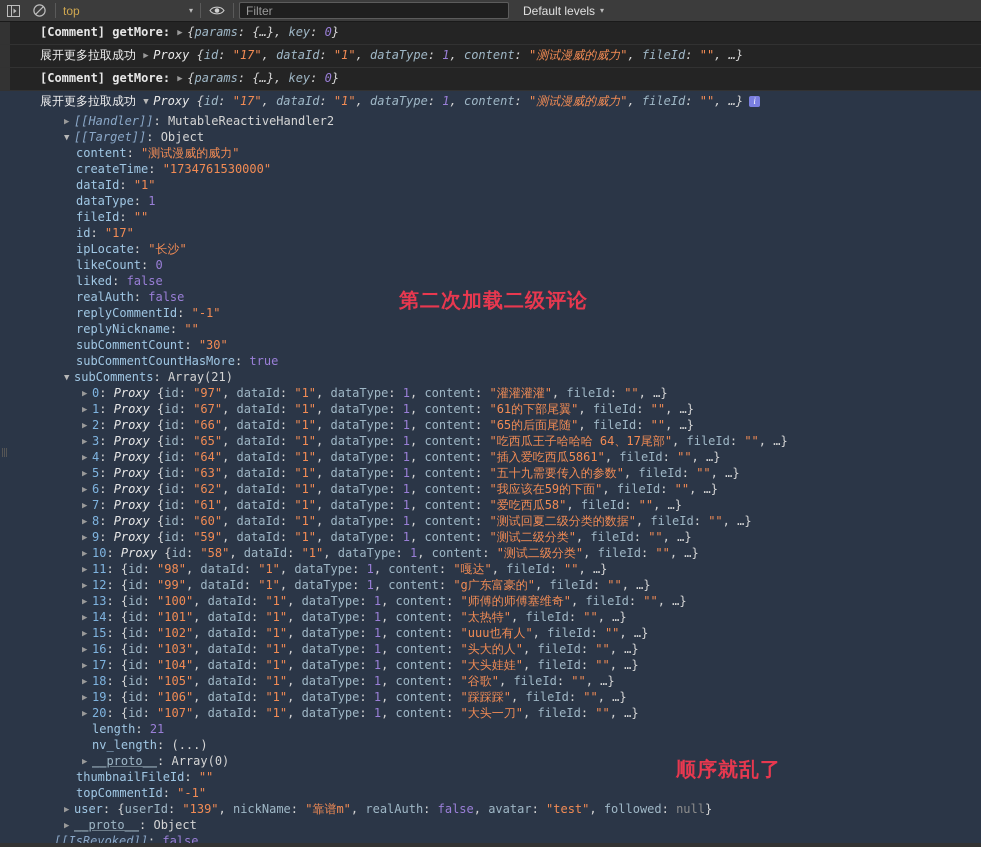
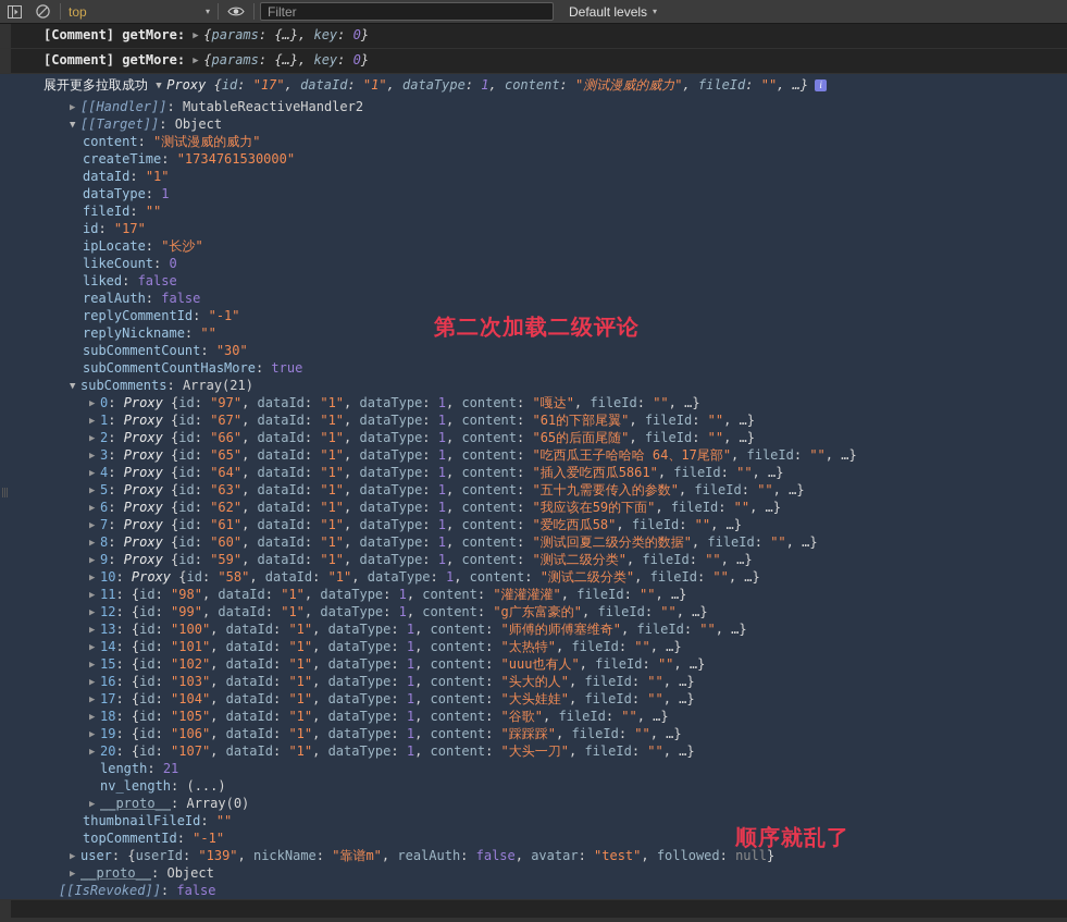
  top
  ▾
  Filter
  Default levels
  ▾
  [Comment] getMore: ▶ {params: {…}, key: 0}
- 展开更多拉取成功 ▶ Proxy {id: "17", dataId: "1", dataType: 1, content: "测试漫威的威力", fileId: "", …}
  [Comment] getMore: ▶ {params: {…}, key: 0}
  展开更多拉取成功 ▼ Proxy {id: "17", dataId: "1", dataType: 1, content: "测试漫威的威力", fileId: "", …} i
  ▶ [[Handler]]: MutableReactiveHandler2
  ▼ [[Target]]: Object
  content: "测试漫威的威力"
  createTime: "1734761530000"
  dataId: "1"
  dataType: 1
  fileId: ""
  id: "17"
  ipLocate: "长沙"
  likeCount: 0
  liked: false
  realAuth: false
  replyCommentId: "-1"
  replyNickname: ""
  subCommentCount: "30"
  subCommentCountHasMore: true
  ▼ subComments: Array(21)
- ▶ 0: Proxy {id: "97", dataId: "1", dataType: 1, content: "灌灌灌灌", fileId: "", …}
+ ▶ 0: Proxy {id: "97", dataId: "1", dataType: 1, content: "嘎达", fileId: "", …}
  ▶ 1: Proxy {id: "67", dataId: "1", dataType: 1, content: "61的下部尾翼", fileId: "", …}
  ▶ 2: Proxy {id: "66", dataId: "1", dataType: 1, content: "65的后面尾随", fileId: "", …}
  ▶ 3: Proxy {id: "65", dataId: "1", dataType: 1, content: "吃西瓜王子哈哈哈 64、17尾部", fileId: "", …}
  ▶ 4: Proxy {id: "64", dataId: "1", dataType: 1, content: "插入爱吃西瓜5861", fileId: "", …}
  ▶ 5: Proxy {id: "63", dataId: "1", dataType: 1, content: "五十九需要传入的参数", fileId: "", …}
  ▶ 6: Proxy {id: "62", dataId: "1", dataType: 1, content: "我应该在59的下面", fileId: "", …}
  ▶ 7: Proxy {id: "61", dataId: "1", dataType: 1, content: "爱吃西瓜58", fileId: "", …}
  ▶ 8: Proxy {id: "60", dataId: "1", dataType: 1, content: "测试回夏二级分类的数据", fileId: "", …}
  ▶ 9: Proxy {id: "59", dataId: "1", dataType: 1, content: "测试二级分类", fileId: "", …}
  ▶ 10: Proxy {id: "58", dataId: "1", dataType: 1, content: "测试二级分类", fileId: "", …}
- ▶ 11: {id: "98", dataId: "1", dataType: 1, content: "嘎达", fileId: "", …}
+ ▶ 11: {id: "98", dataId: "1", dataType: 1, content: "灌灌灌灌", fileId: "", …}
  ▶ 12: {id: "99", dataId: "1", dataType: 1, content: "g广东富豪的", fileId: "", …}
  ▶ 13: {id: "100", dataId: "1", dataType: 1, content: "师傅的师傅塞维奇", fileId: "", …}
  ▶ 14: {id: "101", dataId: "1", dataType: 1, content: "太热特", fileId: "", …}
  ▶ 15: {id: "102", dataId: "1", dataType: 1, content: "uuu也有人", fileId: "", …}
  ▶ 16: {id: "103", dataId: "1", dataType: 1, content: "头大的人", fileId: "", …}
  ▶ 17: {id: "104", dataId: "1", dataType: 1, content: "大头娃娃", fileId: "", …}
  ▶ 18: {id: "105", dataId: "1", dataType: 1, content: "谷歌", fileId: "", …}
  ▶ 19: {id: "106", dataId: "1", dataType: 1, content: "踩踩踩", fileId: "", …}
  ▶ 20: {id: "107", dataId: "1", dataType: 1, content: "大头一刀", fileId: "", …}
  length: 21
  nv_length: (...)
  ▶ __proto__: Array(0)
  thumbnailFileId: ""
  topCommentId: "-1"
  ▶ user: {userId: "139", nickName: "靠谱m", realAuth: false, avatar: "test", followed: null}
  ▶ __proto__: Object
  [[IsRevoked]]: false
  第二次加载二级评论
  顺序就乱了
